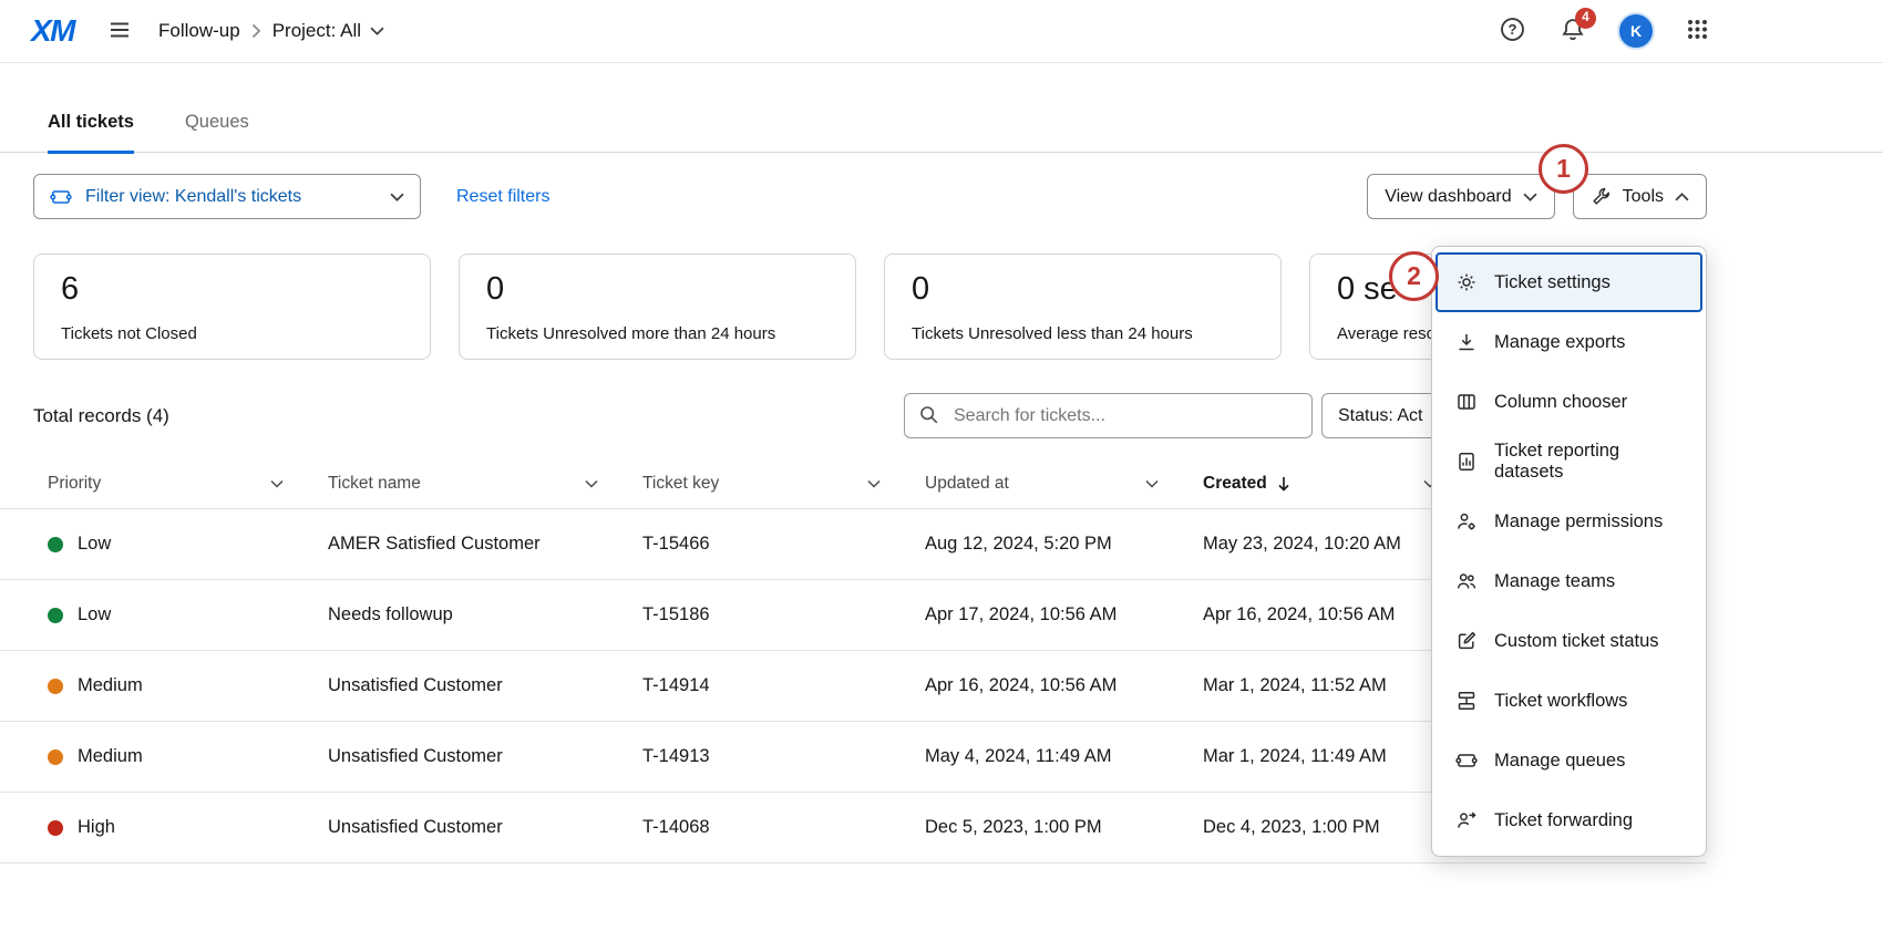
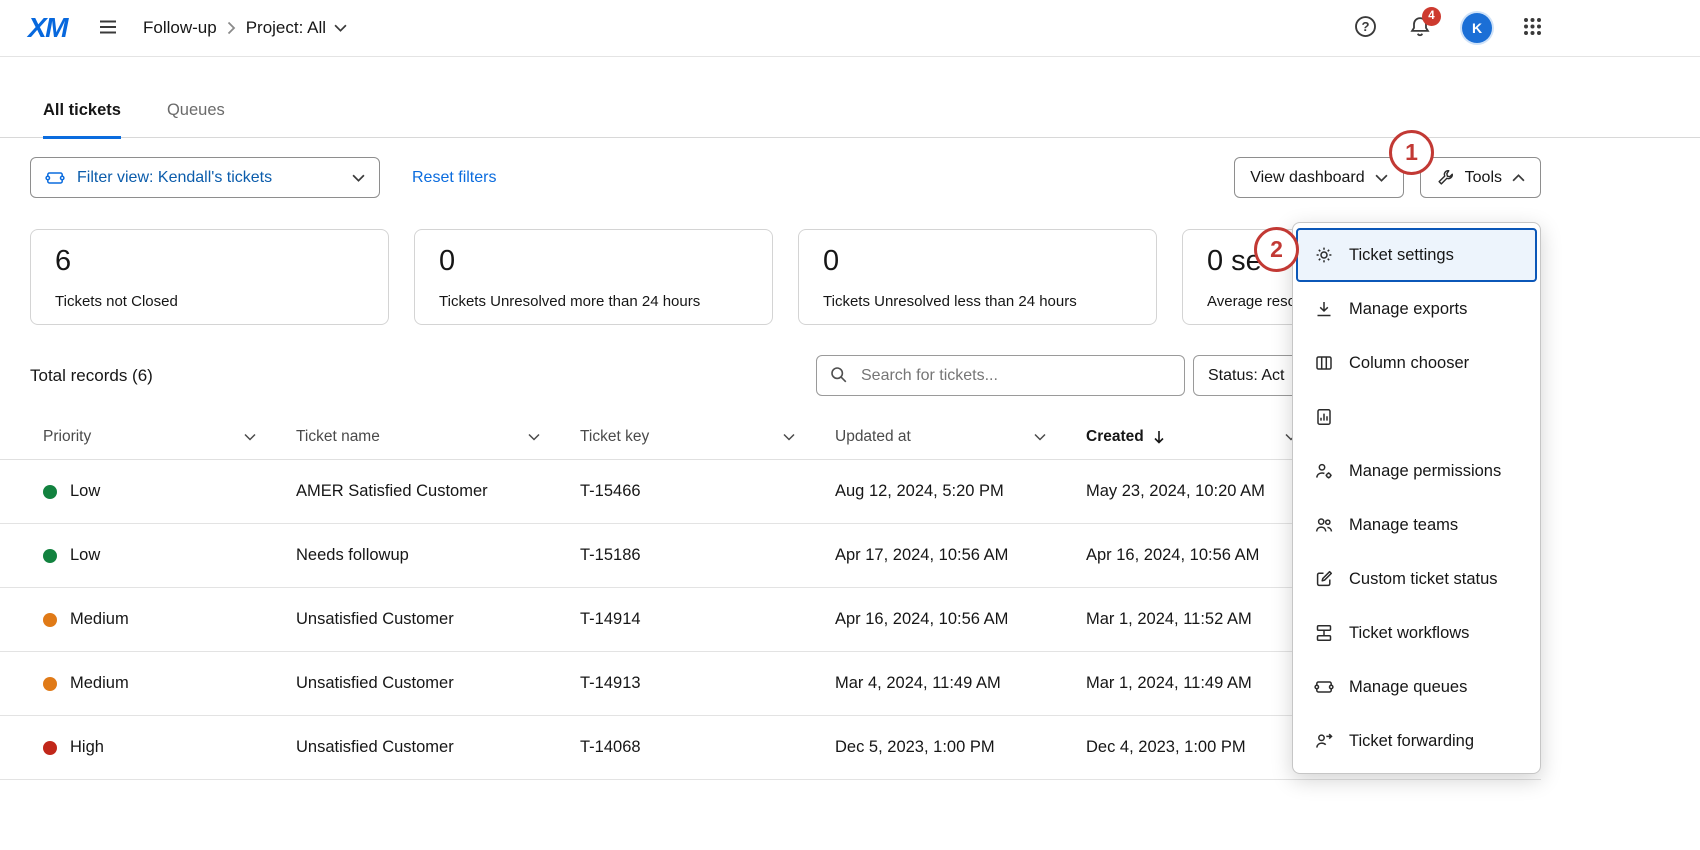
  XM
  Follow-up
  Project: All
  ?
  4
  K
  All tickets
  Queues
  Filter view: Kendall's tickets
  Reset filters
  View dashboard
  Tools
  6
  Tickets not Closed
  0
  Tickets Unresolved more than 24 hours
  0
  Tickets Unresolved less than 24 hours
  0 se
  Average res
- Total records (4)
+ Total records (6)
  Search for tickets...
  Status: Act
  Priority
  Ticket name
  Ticket key
  Updated at
  Created
  Low
  AMER Satisfied Customer
  T-15466
  Aug 12, 2024, 5:20 PM
  May 23, 2024, 10:20 AM
  Low
  Needs followup
  T-15186
  Apr 17, 2024, 10:56 AM
  Apr 16, 2024, 10:56 AM
  Medium
  Unsatisfied Customer
  T-14914
  Apr 16, 2024, 10:56 AM
  Mar 1, 2024, 11:52 AM
  Medium
  Unsatisfied Customer
  T-14913
- May 4, 2024, 11:49 AM
+ Mar 4, 2024, 11:49 AM
  Mar 1, 2024, 11:49 AM
  High
  Unsatisfied Customer
  T-14068
  Dec 5, 2023, 1:00 PM
  Dec 4, 2023, 1:00 PM
  Ticket settings
  Manage exports
  Column chooser
- Ticket reporting datasets
  Manage permissions
  Manage teams
  Custom ticket status
  Ticket workflows
  Manage queues
  Ticket forwarding
  1
  2
